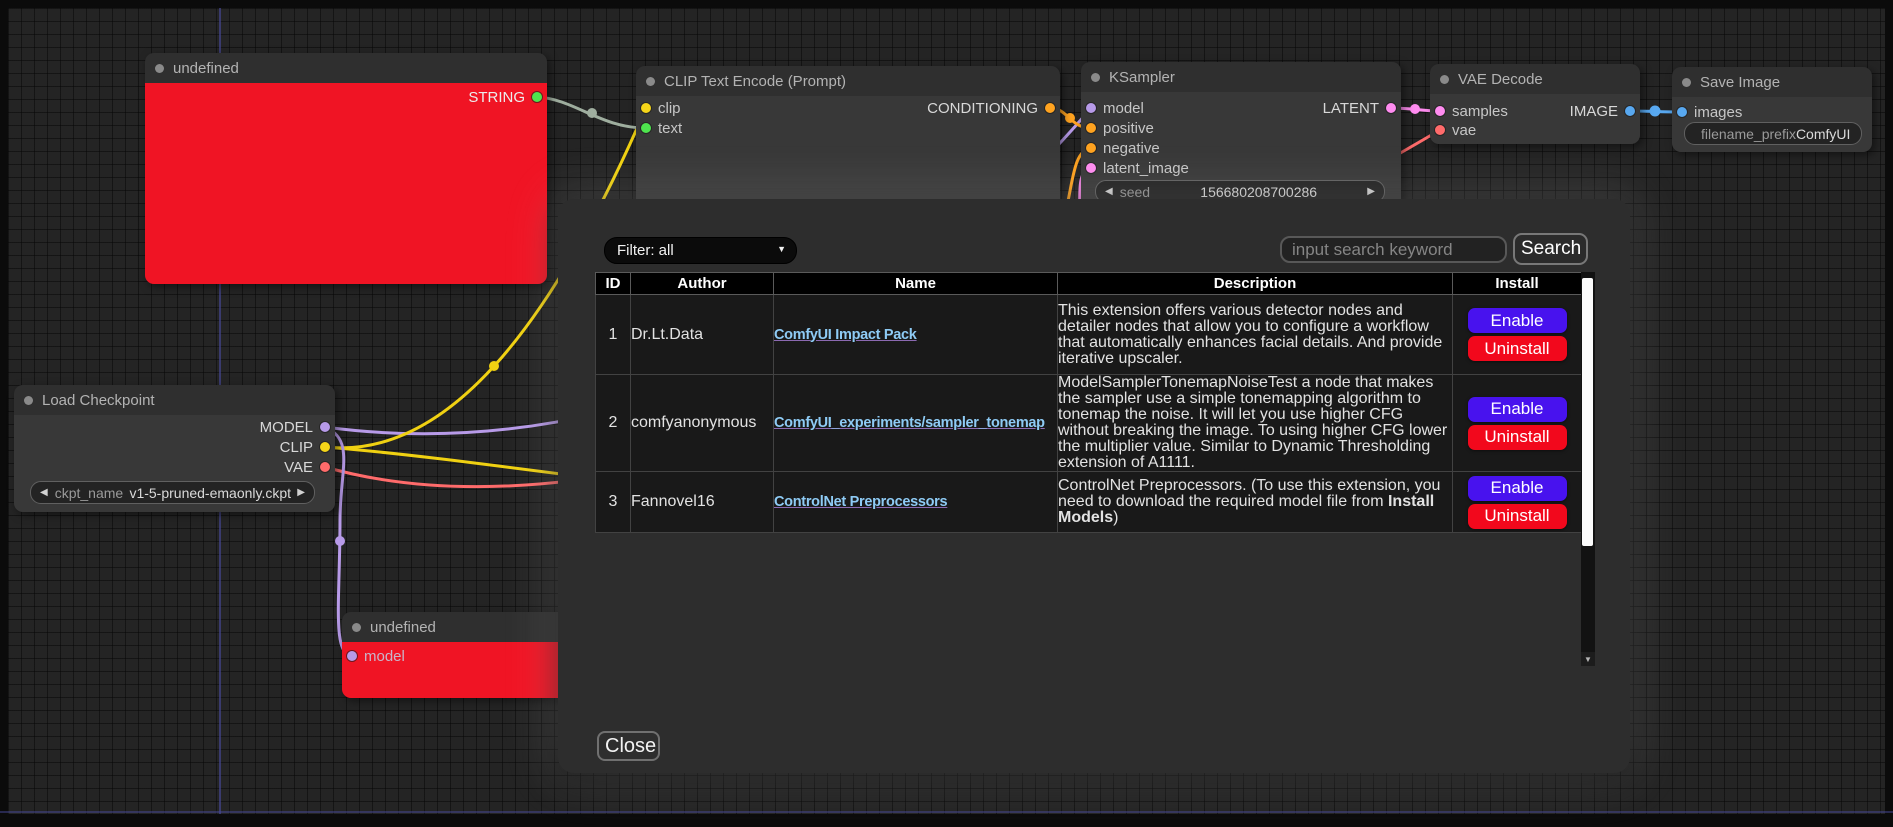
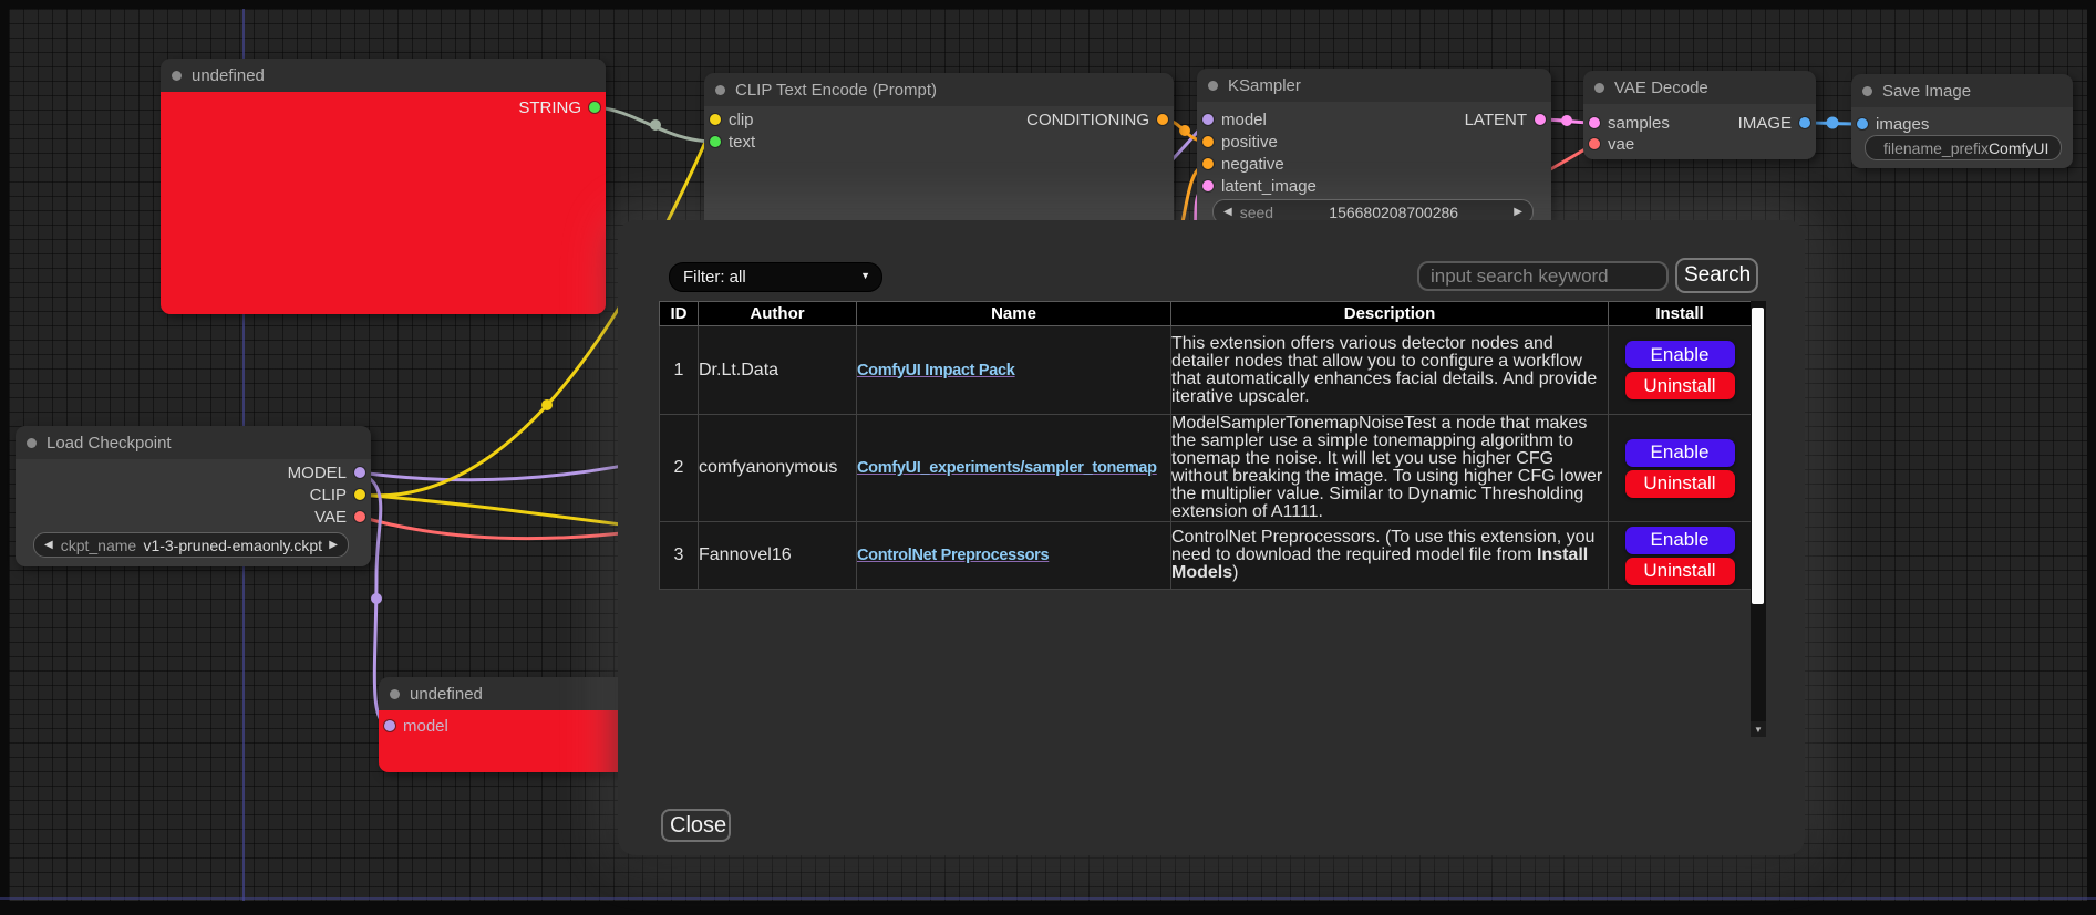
  undefined
  STRING
  CLIP Text Encode (Prompt)
  clip
  CONDITIONING
  text
  KSampler
  model
  LATENT
  positive
  negative
  latent_image
  ◀
  seed
  156680208700286
  ▶
  VAE Decode
  samples
  IMAGE
  vae
  Save Image
  images
  filename_prefix
  ComfyUI
  Load Checkpoint
  MODEL
  CLIP
  VAE
  ◀
  ckpt_name
- v1-5-pruned-emaonly.ckpt
+ v1-3-pruned-emaonly.ckpt
  ▶
  undefined
  model
  Filter: all
  ▼
  input search keyword
  Search
  ID	Author	Name	Description	Install
  1	Dr.Lt.Data	ComfyUI Impact Pack	This extension offers various detector nodes and detailer nodes that allow you to configure a workflow that automatically enhances facial details. And provide iterative upscaler.	EnableUninstall
  2	comfyanonymous	ComfyUI_experiments/sampler_tonemap	ModelSamplerTonemapNoiseTest a node that makes the sampler use a simple tonemapping algorithm to tonemap the noise. It will let you use higher CFG without breaking the image. To using higher CFG lower the multiplier value. Similar to Dynamic Thresholding extension of A1111.	EnableUninstall
  3	Fannovel16	ControlNet Preprocessors	ControlNet Preprocessors. (To use this extension, you need to download the required model file from Install Models)	EnableUninstall
  ▼
  Close
